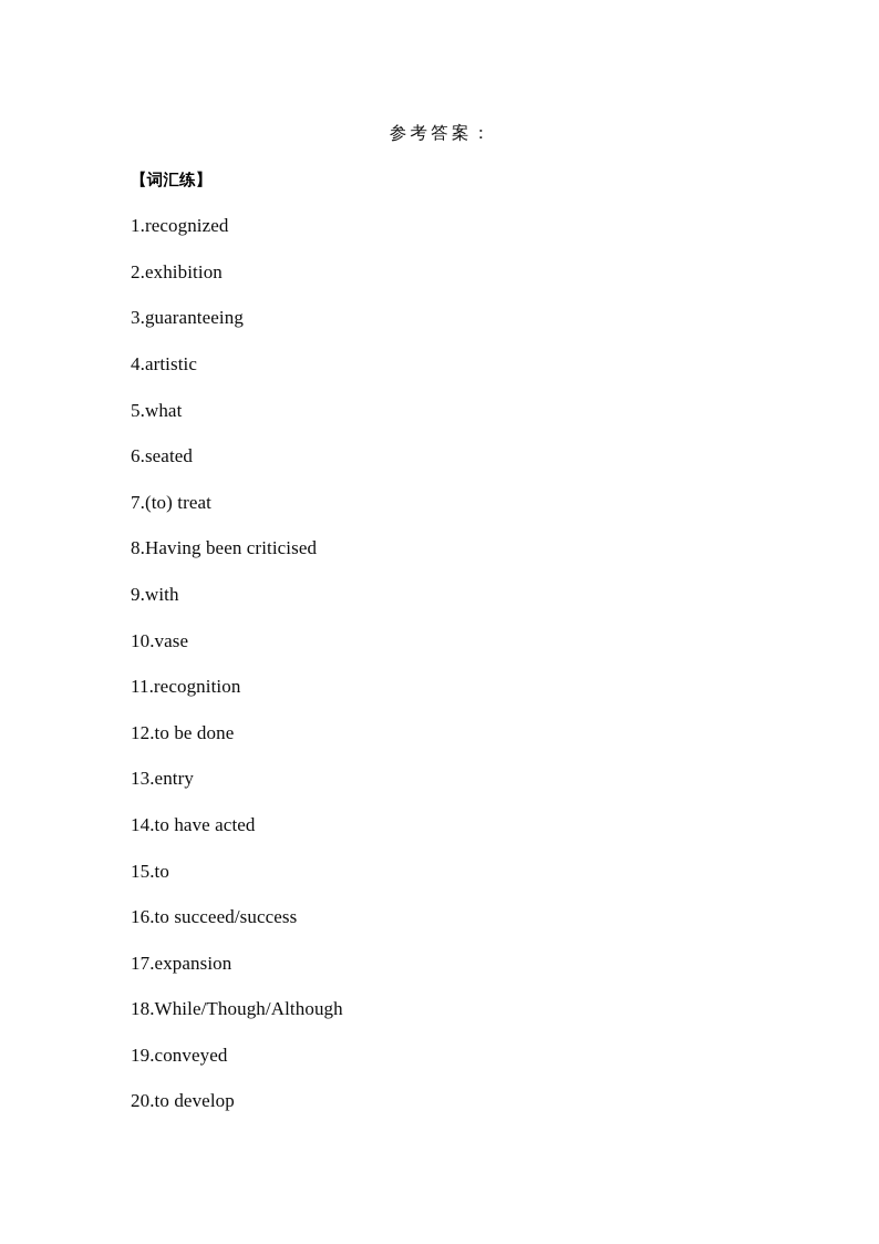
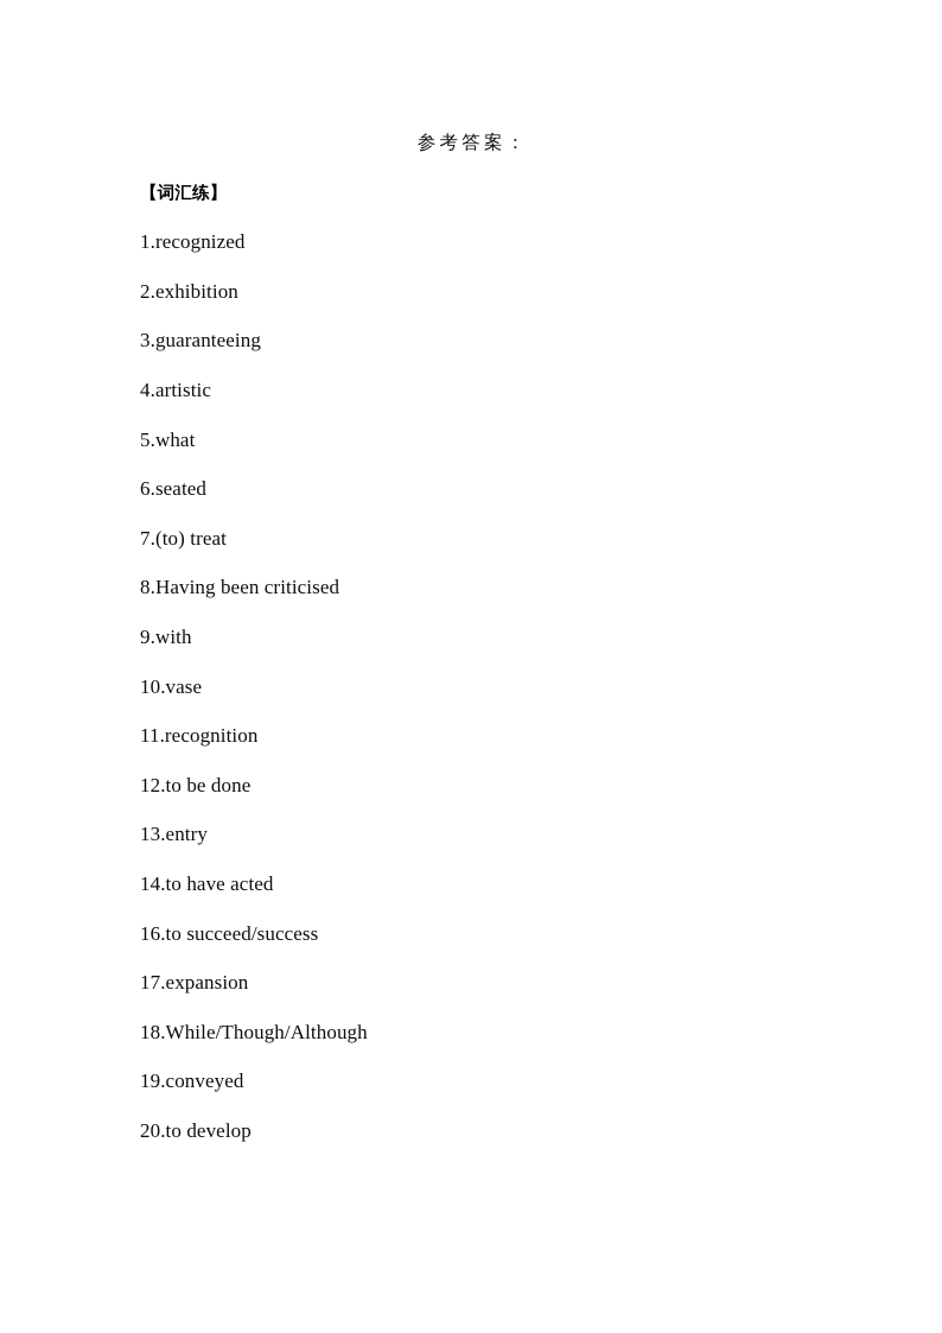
  参考答案：
  【词汇练】
  1.recognized
  2.exhibition
  3.guaranteeing
  4.artistic
  5.what
  6.seated
  7.(to) treat
  8.Having been criticised
  9.with
  10.vase
  11.recognition
  12.to be done
  13.entry
  14.to have acted
- 15.to
  16.to succeed/success
  17.expansion
  18.While/Though/Although
  19.conveyed
  20.to develop
